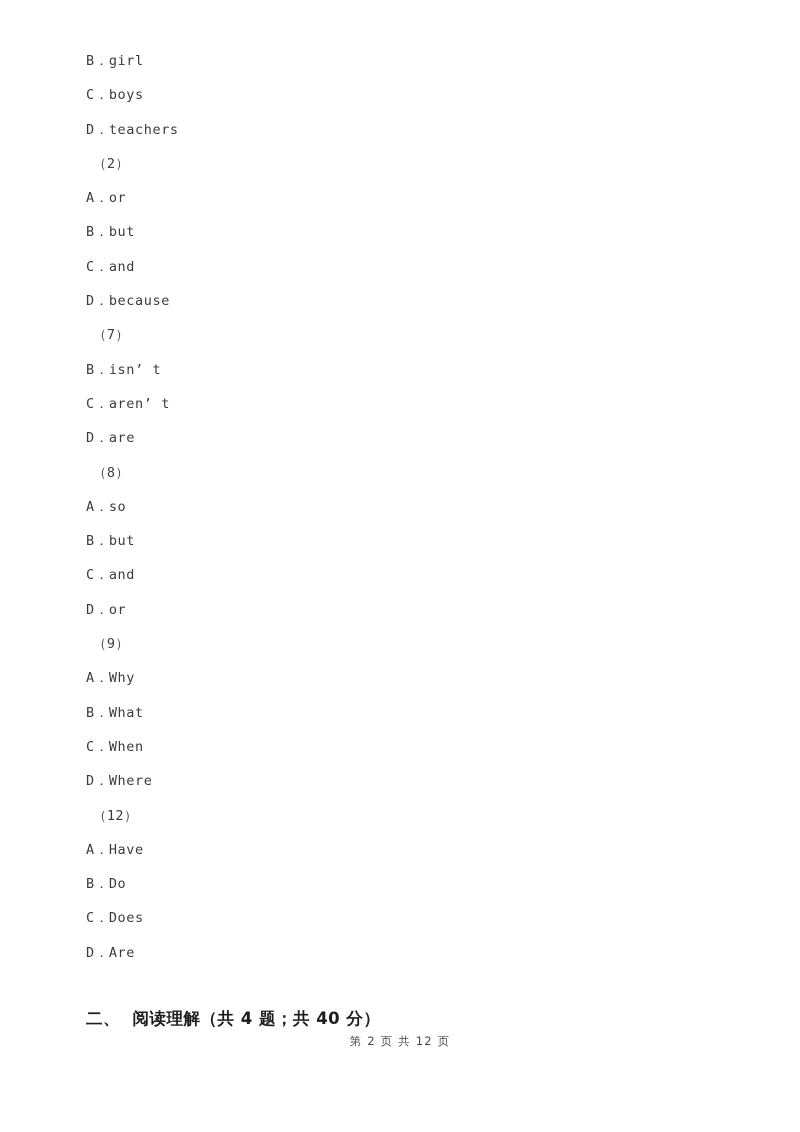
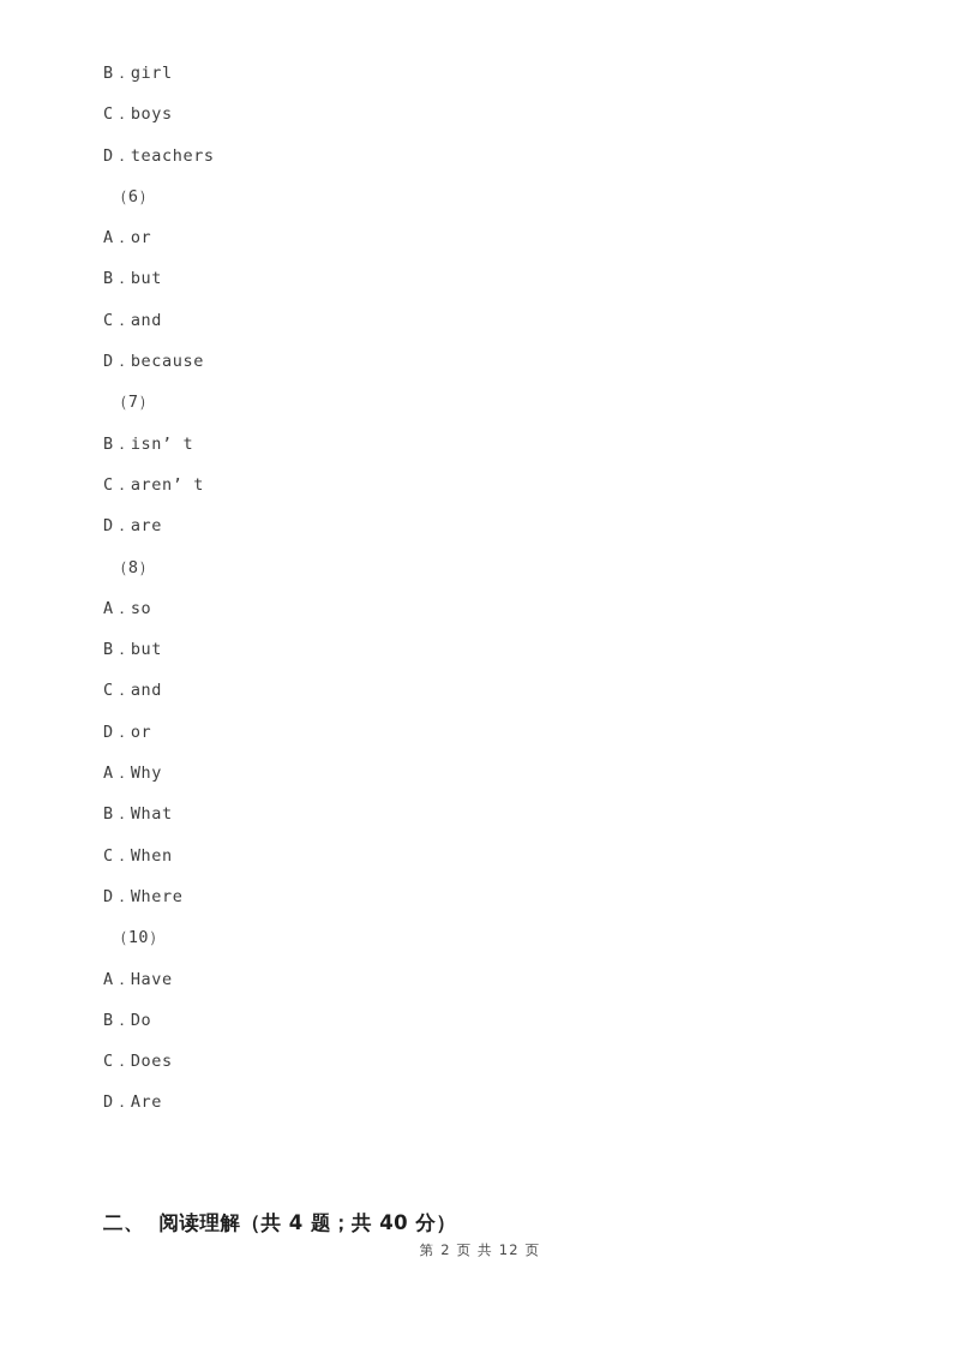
  B．girl
  C．boys
  D．teachers
- （2）
+ （6）
  A．or
  B．but
  C．and
  D．because
  （7）
  B．isn’ t
  C．aren’ t
  D．are
  （8）
  A．so
  B．but
  C．and
  D．or
- （9）
  A．Why
  B．What
  C．When
  D．Where
- （12）
+ （10）
  A．Have
  B．Do
  C．Does
  D．Are
  二、 阅读理解（共 4 题；共 40 分）
  第 2 页 共 12 页
